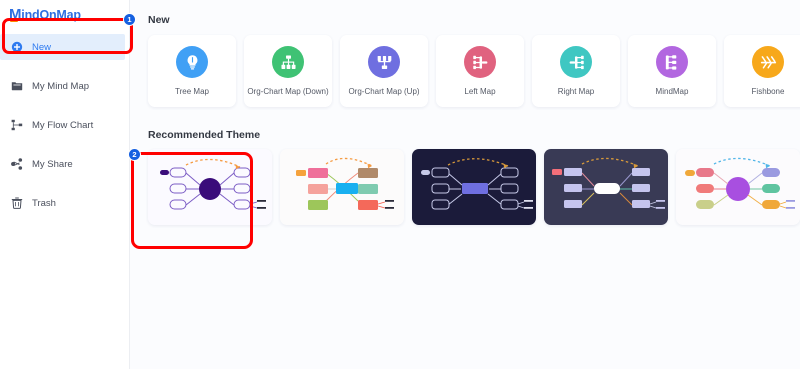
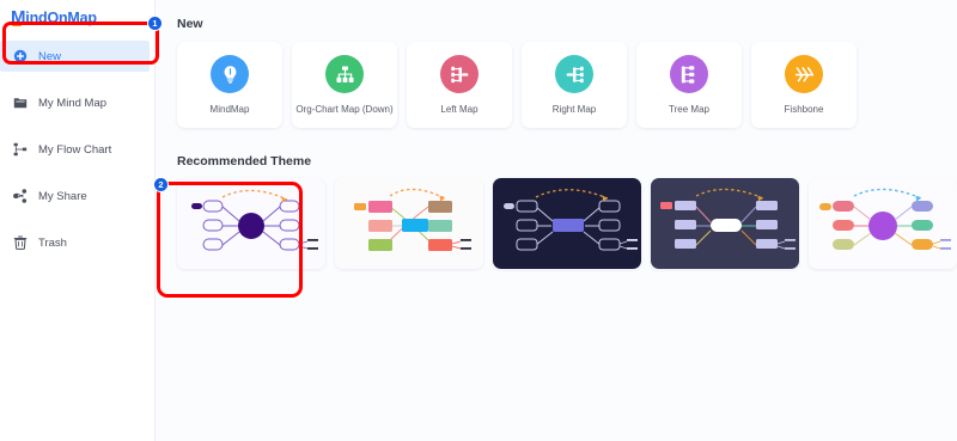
  MindOnMap
  New
  My Mind Map
  My Flow Chart
  My Share
  Trash
  New
- Tree Map
+ MindMap
  Org-Chart Map (Down)
- Org-Chart Map (Up)
  Left Map
  Right Map
- MindMap
+ Tree Map
  Fishbone
  Recommended Theme
  1
  2
